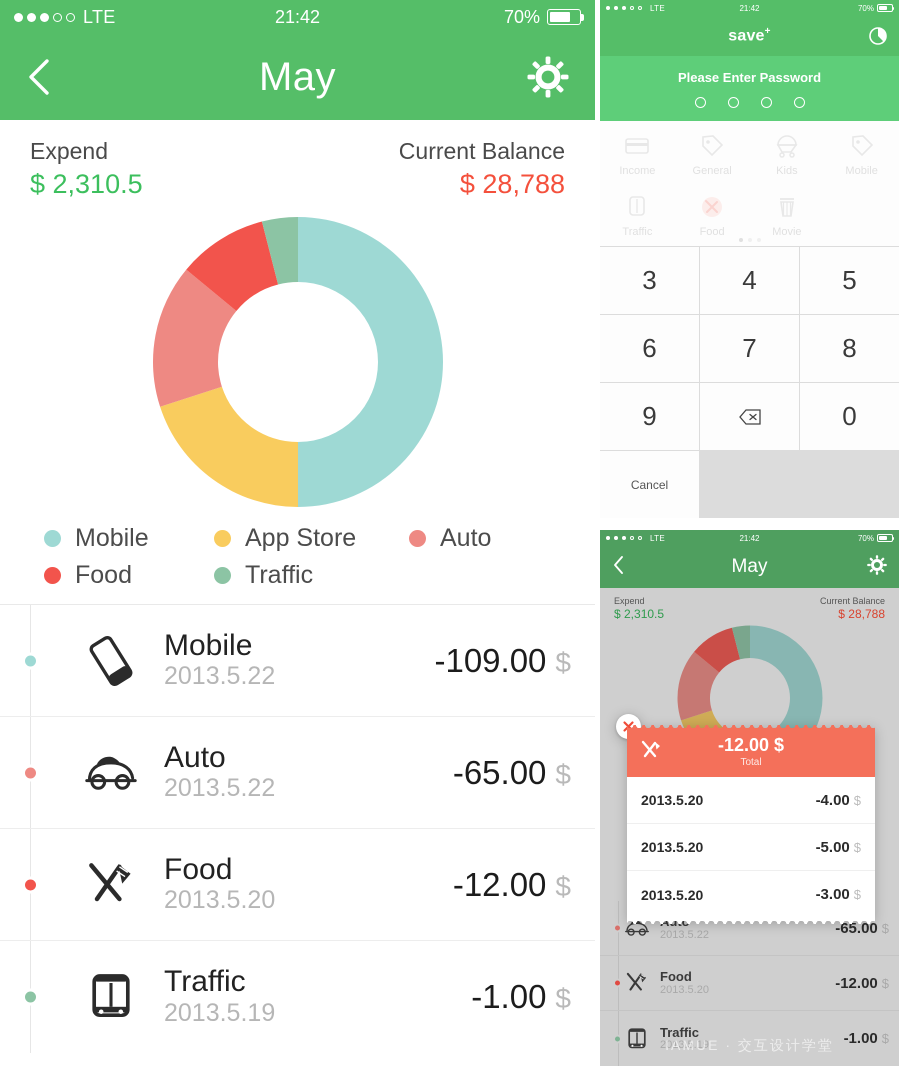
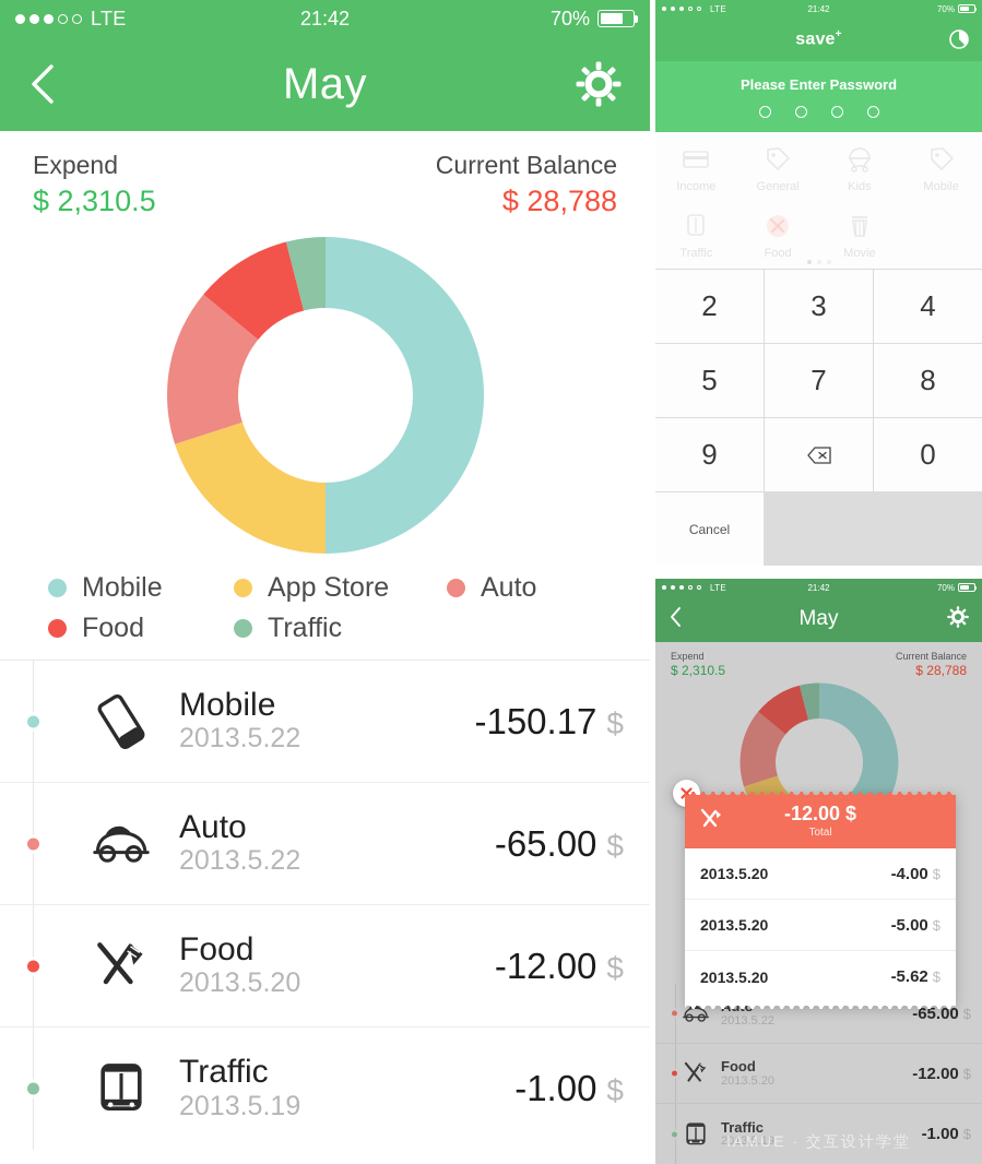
  LTE
  21:42
  70%
  May
  Expend
  $ 2,310.5
  Current Balance
  $ 28,788
  Mobile
  App Store
  Auto
  Food
  Traffic
  Mobile
  2013.5.22
- -109.00
+ -150.17
  $
  Auto
  2013.5.22
  -65.00
  $
  Food
  2013.5.20
  -12.00
  $
  Traffic
  2013.5.19
  -1.00
  $
  LTE
  21:42
  70%
  save+
  Please Enter Password
  Income
  General
  Kids
  Mobile
  Traffic
  Food
  Movie
+ 2
  3
  4
  5
- 6
  7
  8
  9
  0
  Cancel
  LTE
  21:42
  70%
  May
  Expend
  $ 2,310.5
  Current Balance
  $ 28,788
  2013.5.22
  -65.00
  $
  Food
  2013.5.20
  -12.00
  $
  Traffic
  2013.5.19
  -1.00
  $
  -12.00 $
  Total
  2013.5.20
  -4.00
  $
  2013.5.20
  -5.00
  $
  2013.5.20
- -3.00
+ -5.62
  $
  IAMUE · 交互设计学堂
